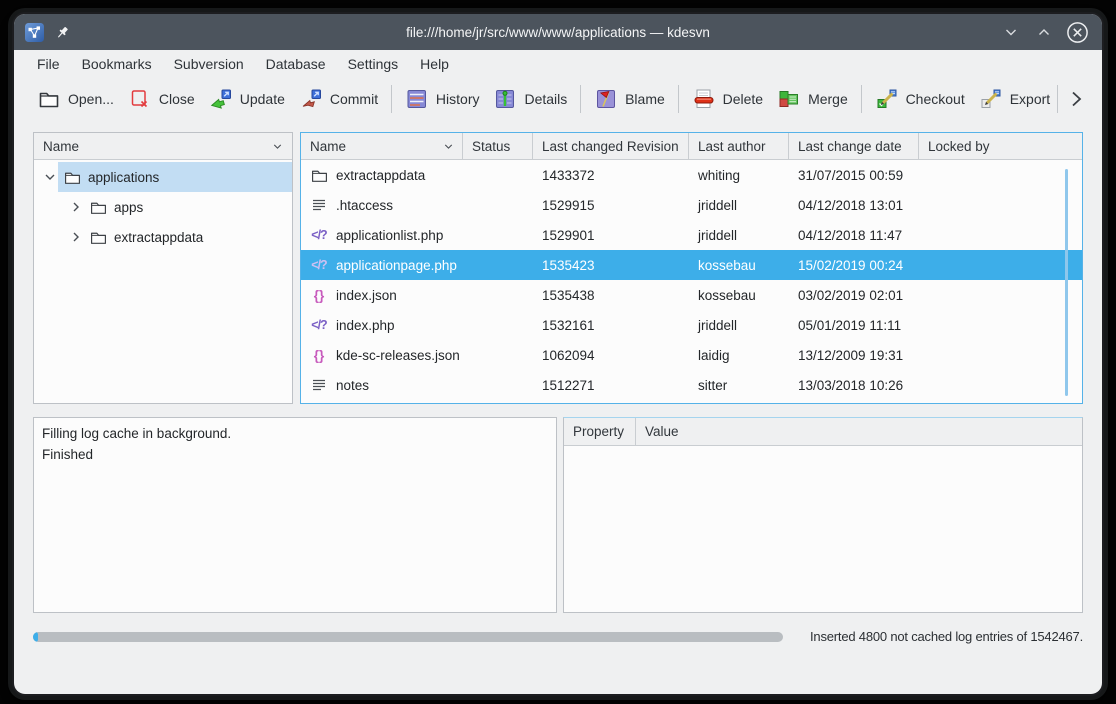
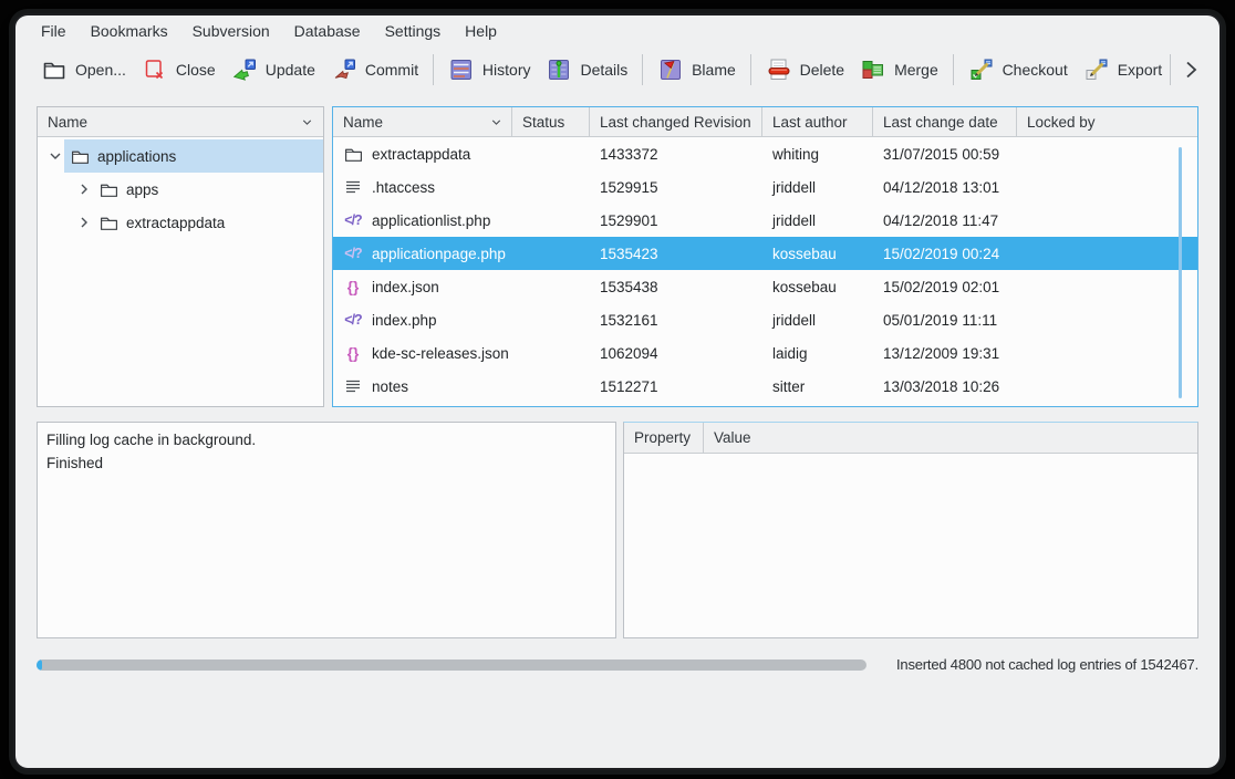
- file:///home/jr/src/www/www/applications — kdesvn
  File
  Bookmarks
  Subversion
  Database
  Settings
  Help
  Open...
  Close
  Update
  Commit
  History
  Details
  Blame
  Delete
  Merge
  Checkout
  Export
  Name
  applications
  apps
  extractappdata
  Name
  Status
  Last changed Revision
  Last author
  Last change date
  Locked by
  extractappdata
  1433372
  whiting
  31/07/2015 00:59
  .htaccess
  1529915
  jriddell
  04/12/2018 13:01
  </?
  applicationlist.php
  1529901
  jriddell
  04/12/2018 11:47
  </?
  applicationpage.php
  1535423
  kossebau
  15/02/2019 00:24
  {}
  index.json
  1535438
  kossebau
- 03/02/2019 02:01
+ 15/02/2019 02:01
  </?
  index.php
  1532161
  jriddell
  05/01/2019 11:11
  {}
  kde-sc-releases.json
  1062094
  laidig
  13/12/2009 19:31
  notes
  1512271
  sitter
  13/03/2018 10:26
  Filling log cache in background.
  Finished
  Property
  Value
  Inserted 4800 not cached log entries of 1542467.
